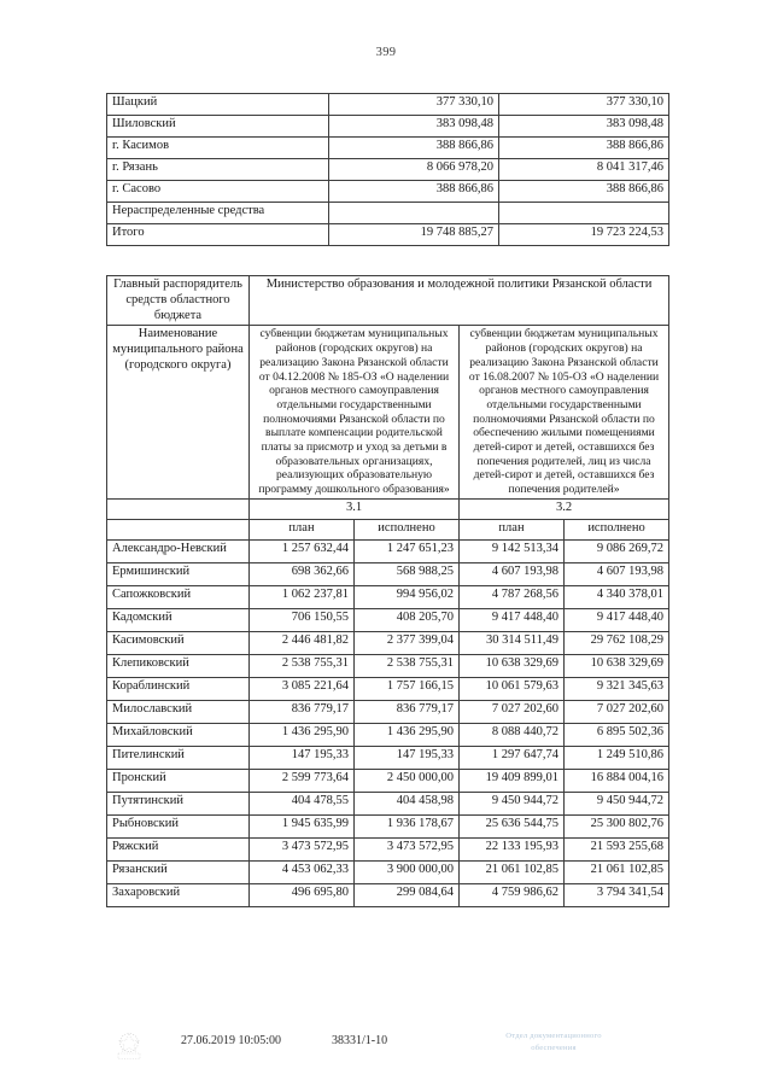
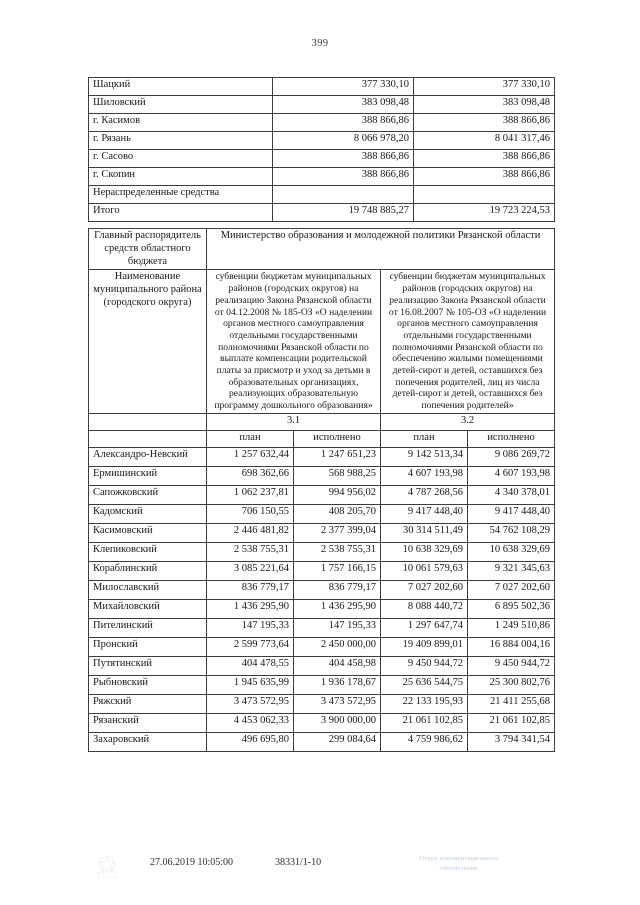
  399
  Шацкий	377 330,10	377 330,10
  Шиловский	383 098,48	383 098,48
  г. Касимов	388 866,86	388 866,86
  г. Рязань	8 066 978,20	8 041 317,46
  г. Сасово	388 866,86	388 866,86
+ г. Скопин	388 866,86	388 866,86
  Нераспределенные средства
  Итого	19 748 885,27	19 723 224,53
  Главный распорядитель средств областного бюджета	Министерство образования и молодежной политики Рязанской области
  Наименование муниципального района (городского округа)	субвенции бюджетам муниципальных районов (городских округов) на реализацию Закона Рязанской области от 04.12.2008 № 185-ОЗ «О наделении органов местного самоуправления отдельными государственными полномочиями Рязанской области по выплате компенсации родительской платы за присмотр и уход за детьми в образовательных организациях, реализующих образовательную программу дошкольного образования»	субвенции бюджетам муниципальных районов (городских округов) на реализацию Закона Рязанской области от 16.08.2007 № 105-ОЗ «О наделении органов местного самоуправления отдельными государственными полномочиями Рязанской области по обеспечению жилыми помещениями детей-сирот и детей, оставшихся без попечения родителей, лиц из числа детей-сирот и детей, оставшихся без попечения родителей»
  	3.1	3.2
  	план	исполнено	план	исполнено
  Александро-Невский	1 257 632,44	1 247 651,23	9 142 513,34	9 086 269,72
  Ермишинский	698 362,66	568 988,25	4 607 193,98	4 607 193,98
  Сапожковский	1 062 237,81	994 956,02	4 787 268,56	4 340 378,01
  Кадомский	706 150,55	408 205,70	9 417 448,40	9 417 448,40
- Касимовский	2 446 481,82	2 377 399,04	30 314 511,49	29 762 108,29
+ Касимовский	2 446 481,82	2 377 399,04	30 314 511,49	54 762 108,29
  Клепиковский	2 538 755,31	2 538 755,31	10 638 329,69	10 638 329,69
  Кораблинский	3 085 221,64	1 757 166,15	10 061 579,63	9 321 345,63
  Милославский	836 779,17	836 779,17	7 027 202,60	7 027 202,60
  Михайловский	1 436 295,90	1 436 295,90	8 088 440,72	6 895 502,36
  Пителинский	147 195,33	147 195,33	1 297 647,74	1 249 510,86
  Пронский	2 599 773,64	2 450 000,00	19 409 899,01	16 884 004,16
  Путятинский	404 478,55	404 458,98	9 450 944,72	9 450 944,72
  Рыбновский	1 945 635,99	1 936 178,67	25 636 544,75	25 300 802,76
- Ряжский	3 473 572,95	3 473 572,95	22 133 195,93	21 593 255,68
+ Ряжский	3 473 572,95	3 473 572,95	22 133 195,93	21 411 255,68
  Рязанский	4 453 062,33	3 900 000,00	21 061 102,85	21 061 102,85
  Захаровский	496 695,80	299 084,64	4 759 986,62	3 794 341,54
  27.06.2019 10:05:00
  38331/1-10
